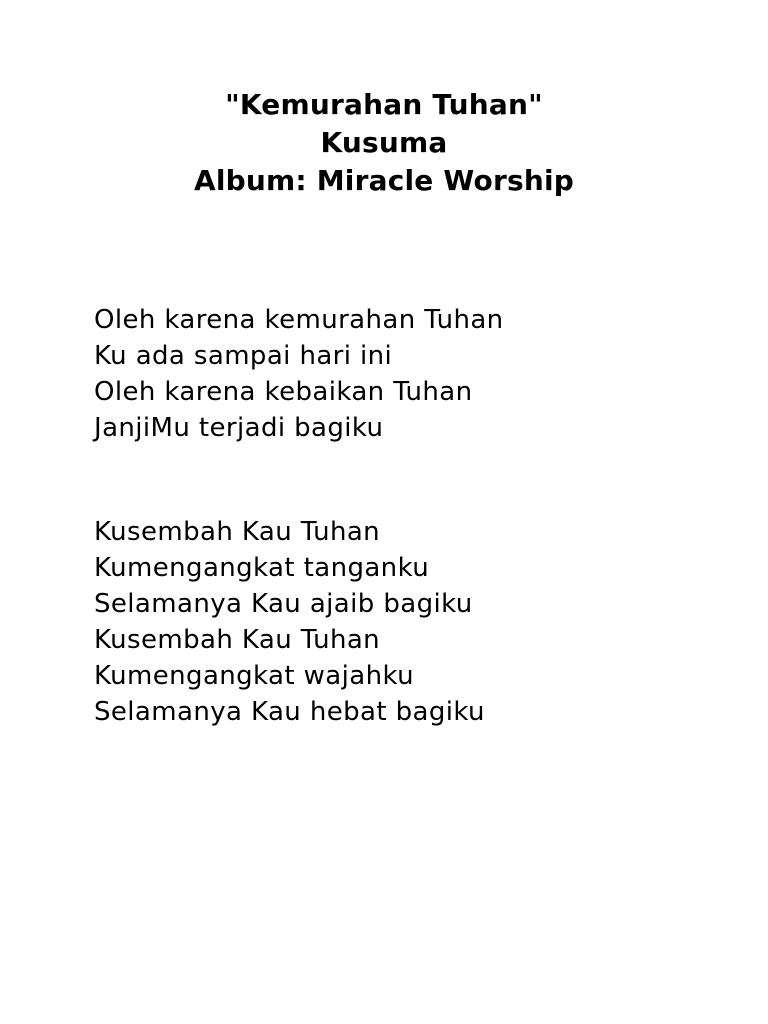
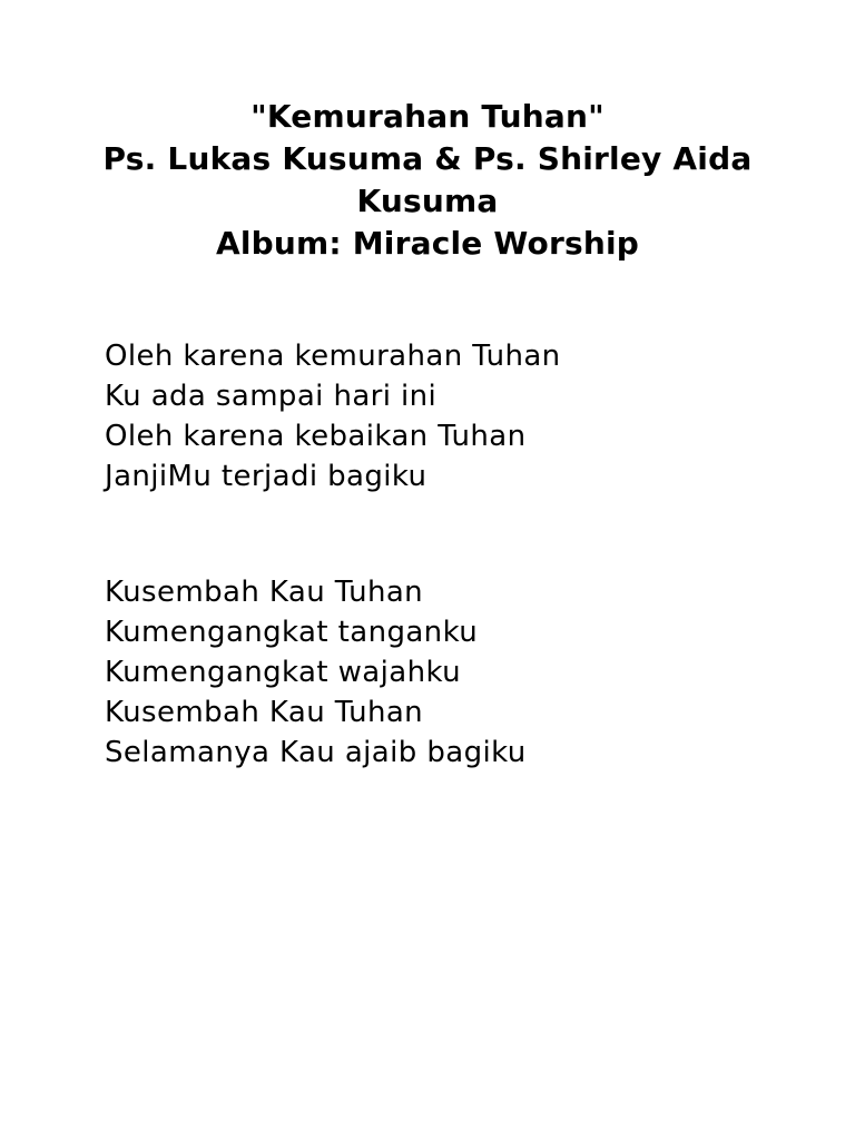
  "Kemurahan Tuhan"
+ Ps. Lukas Kusuma & Ps. Shirley Aida
  Kusuma
  Album: Miracle Worship
  Oleh karena kemurahan Tuhan
  Ku ada sampai hari ini
  Oleh karena kebaikan Tuhan
  JanjiMu terjadi bagiku
  Kusembah Kau Tuhan
  Kumengangkat tanganku
- Selamanya Kau ajaib bagiku
+ Kumengangkat wajahku
  Kusembah Kau Tuhan
- Kumengangkat wajahku
+ Selamanya Kau ajaib bagiku
- Selamanya Kau hebat bagiku
